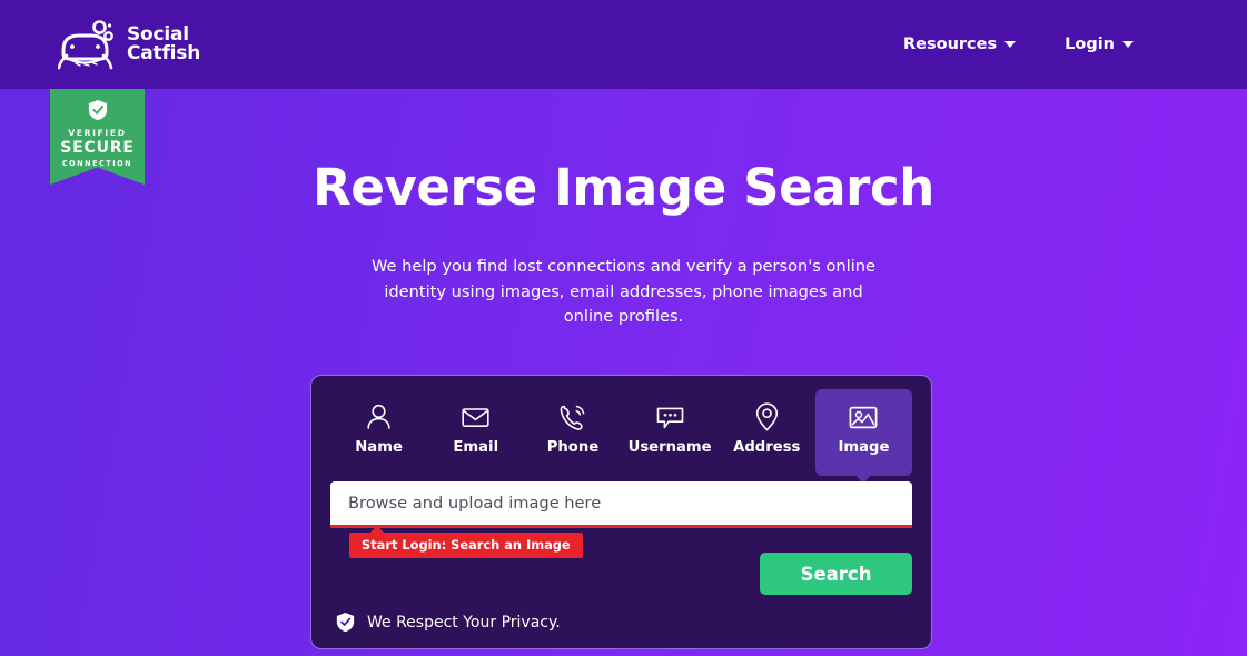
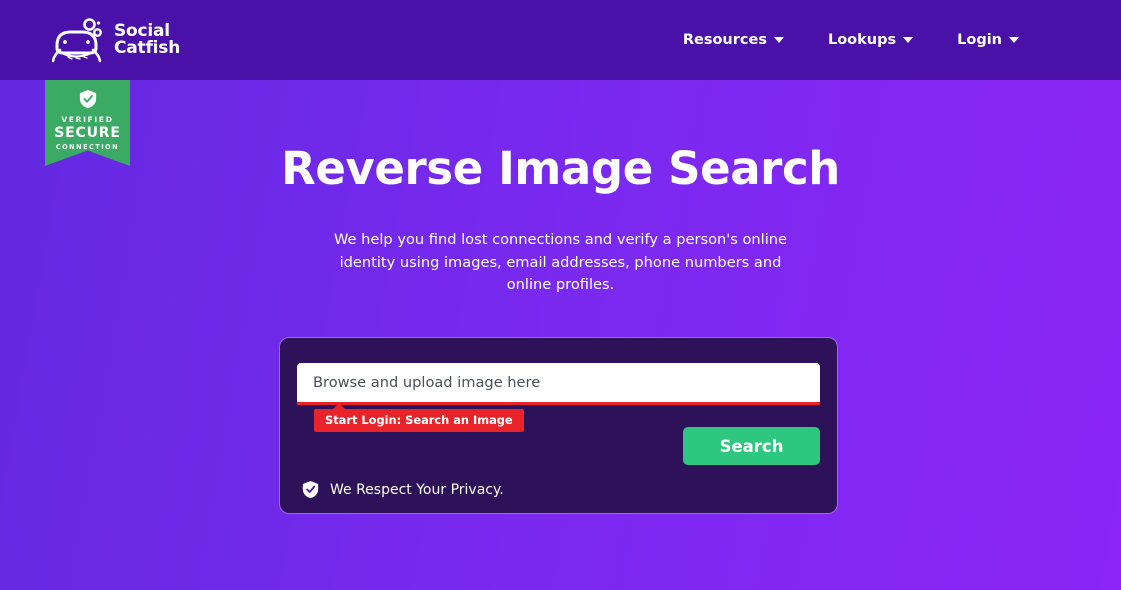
  Social
  Catfish
  Resources
+ Lookups
  Login
  VERIFIED
  SECURE
  CONNECTION
  Reverse Image Search
- We help you find lost connections and verify a person's online identity using images, email addresses, phone images and online profiles.
+ We help you find lost connections and verify a person's online identity using images, email addresses, phone numbers and online profiles.
- Name
- Email
- Phone
- Username
- Address
- Image
  Browse and upload image here
  Start Login: Search an Image
  Search
  We Respect Your Privacy.
